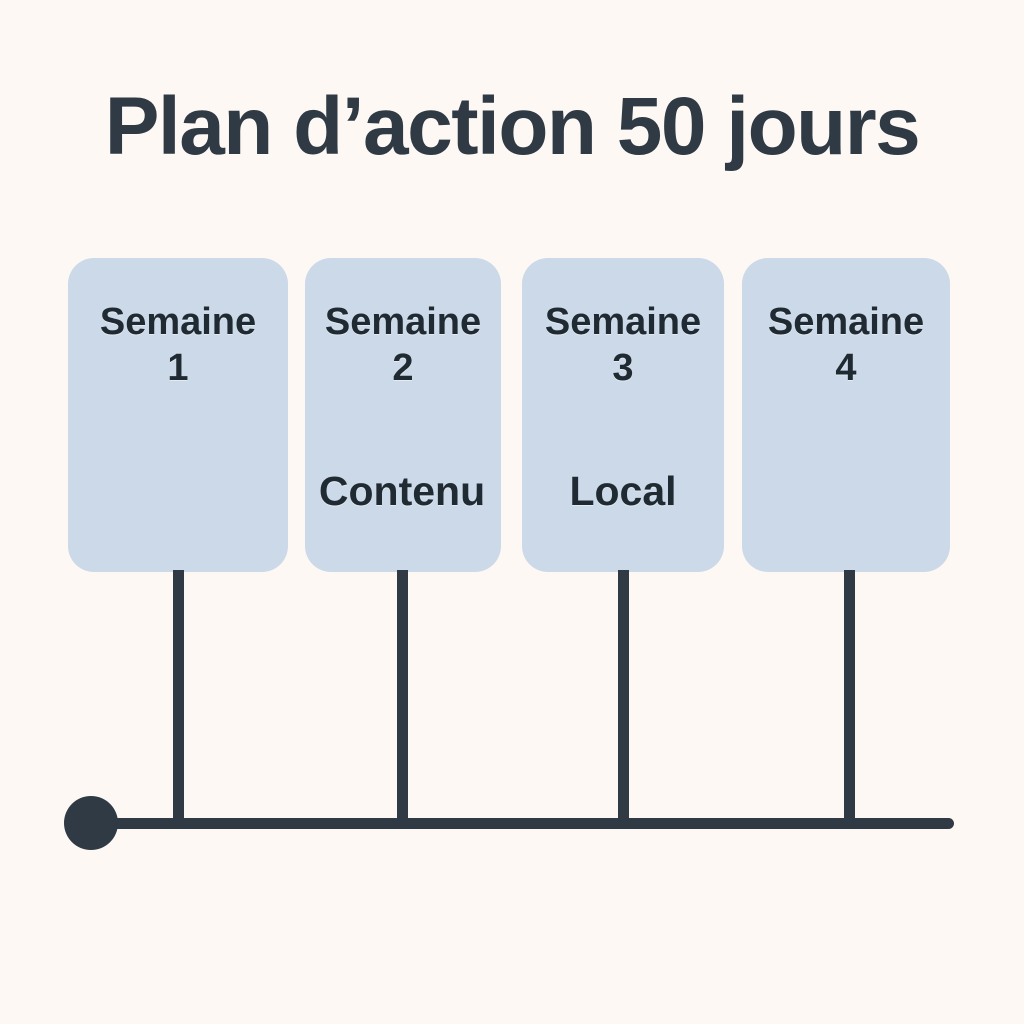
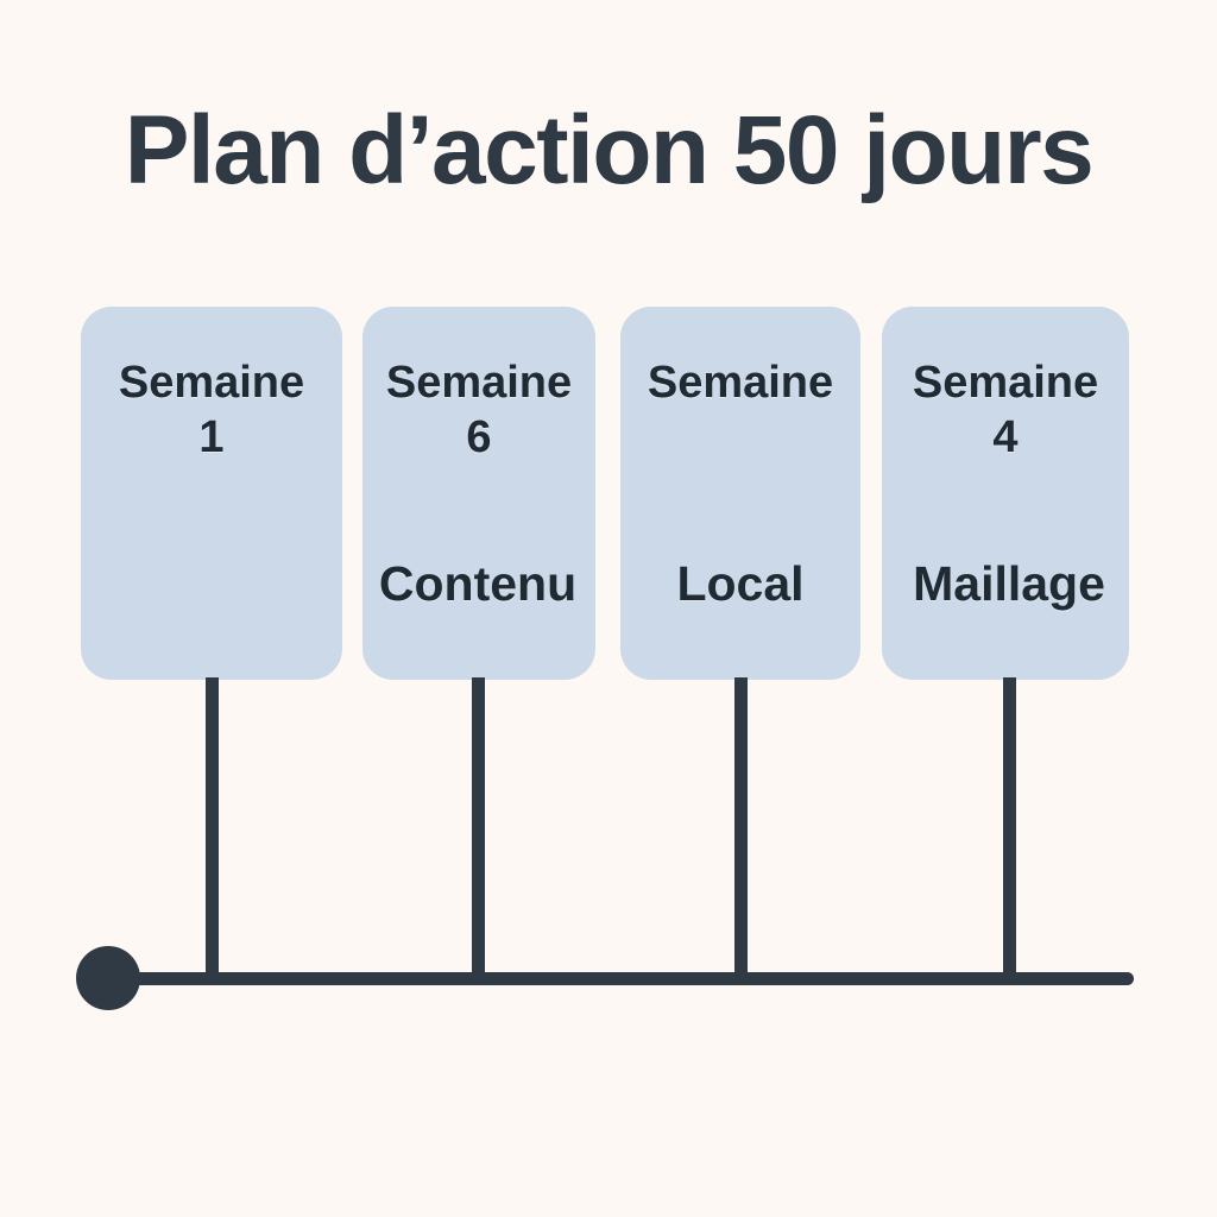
  Plan d’action 50 jours
  Semaine
  1
  Semaine
- 2
+ 6
  Semaine
- 3
  Semaine
  4
  Contenu
  Local
+ Maillage
